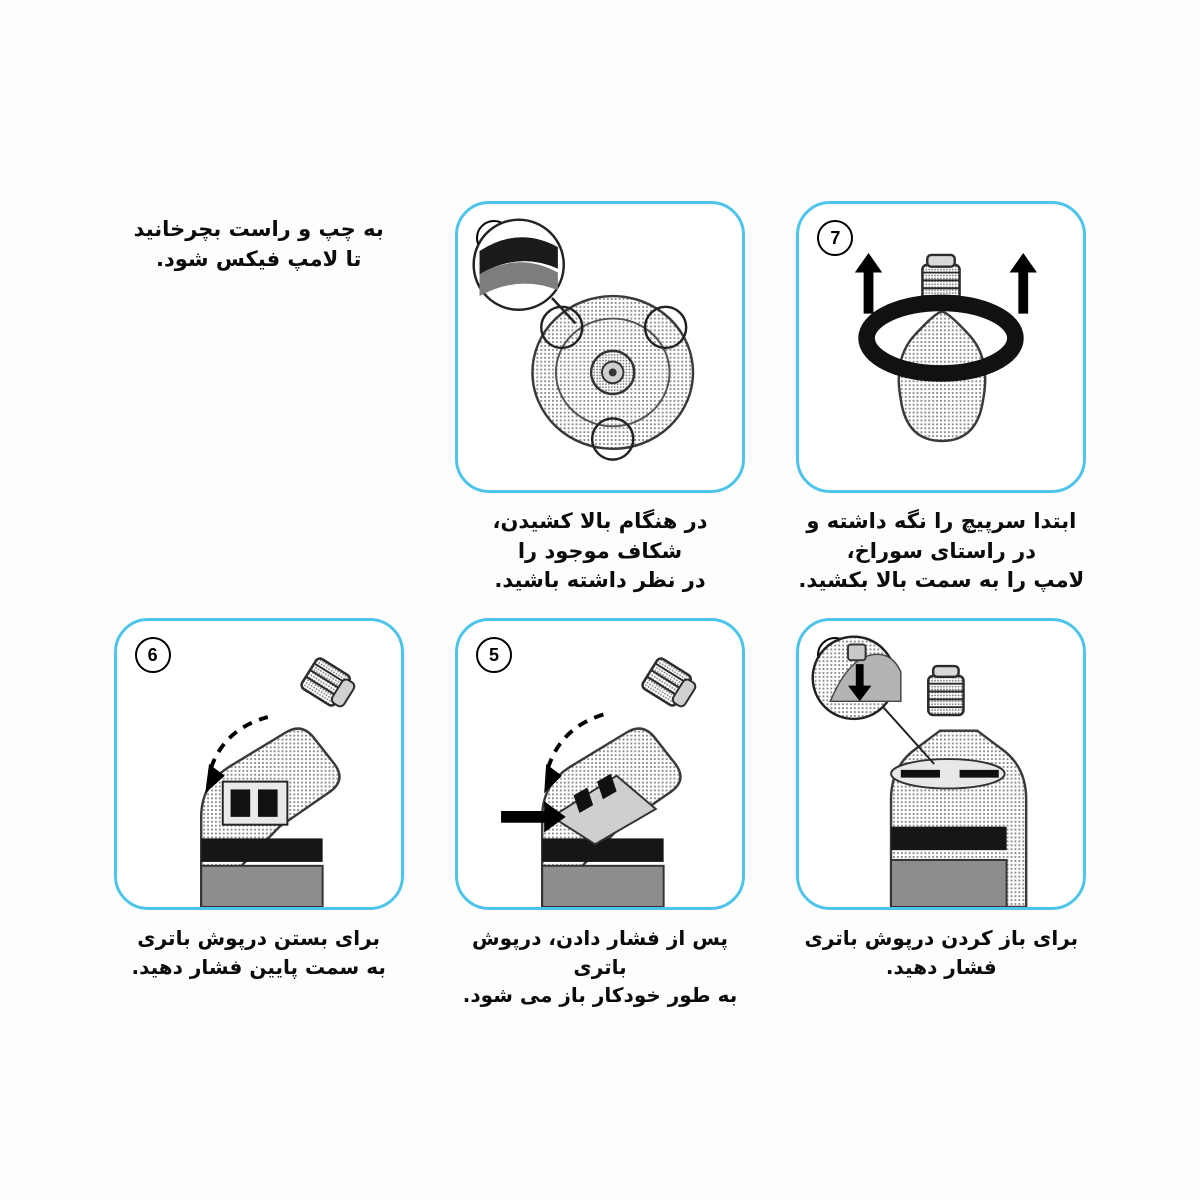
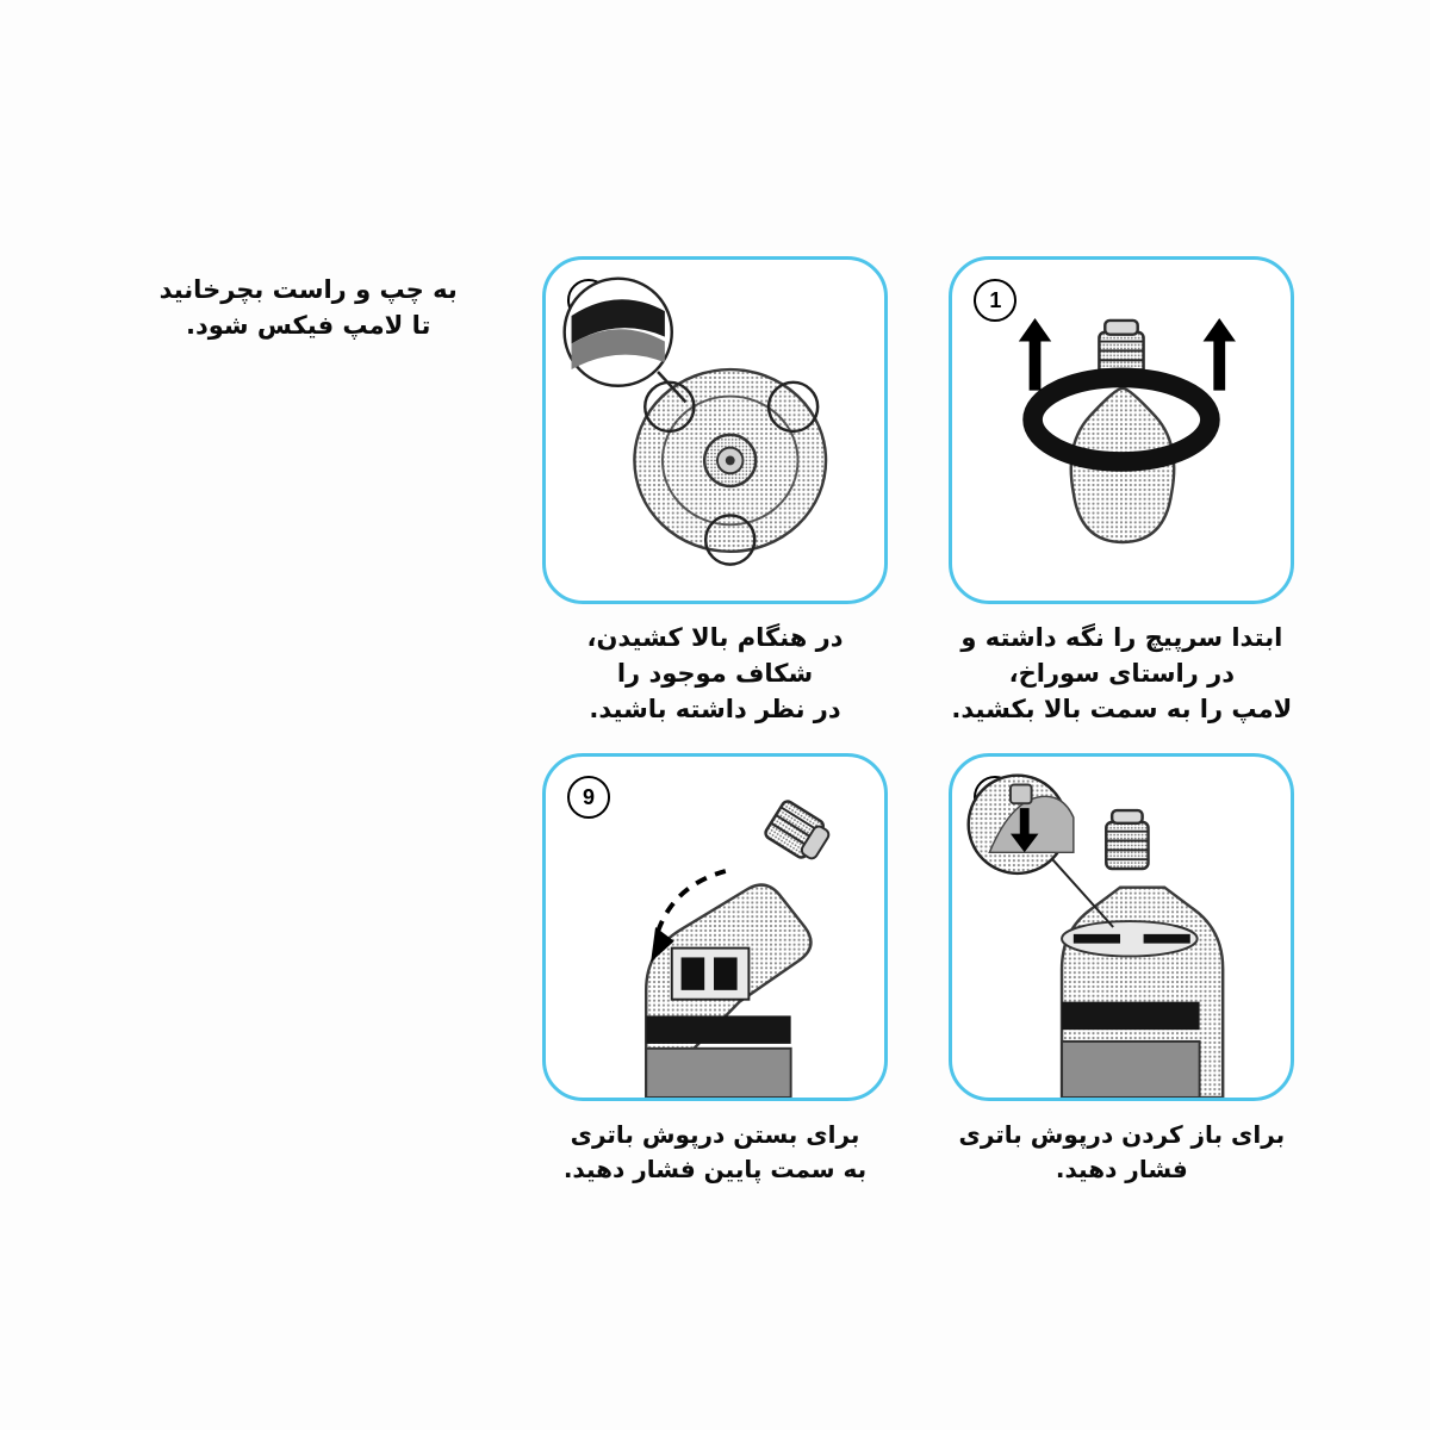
- 7
+ 1
  ابتدا سرپیچ را نگه داشته و
  در راستای سوراخ،
  لامپ را به سمت بالا بکشید.
  در هنگام بالا کشیدن،
  شکاف موجود را
  در نظر داشته باشید.
  به چپ و راست بچرخانید
  تا لامپ فیکس شود.
  برای باز کردن درپوش باتری
  فشار دهید.
- 5
- پس از فشار دادن، درپوش باتری
- به طور خودکار باز می شود.
- 6
+ 9
  برای بستن درپوش باتری
  به سمت پایین فشار دهید.
